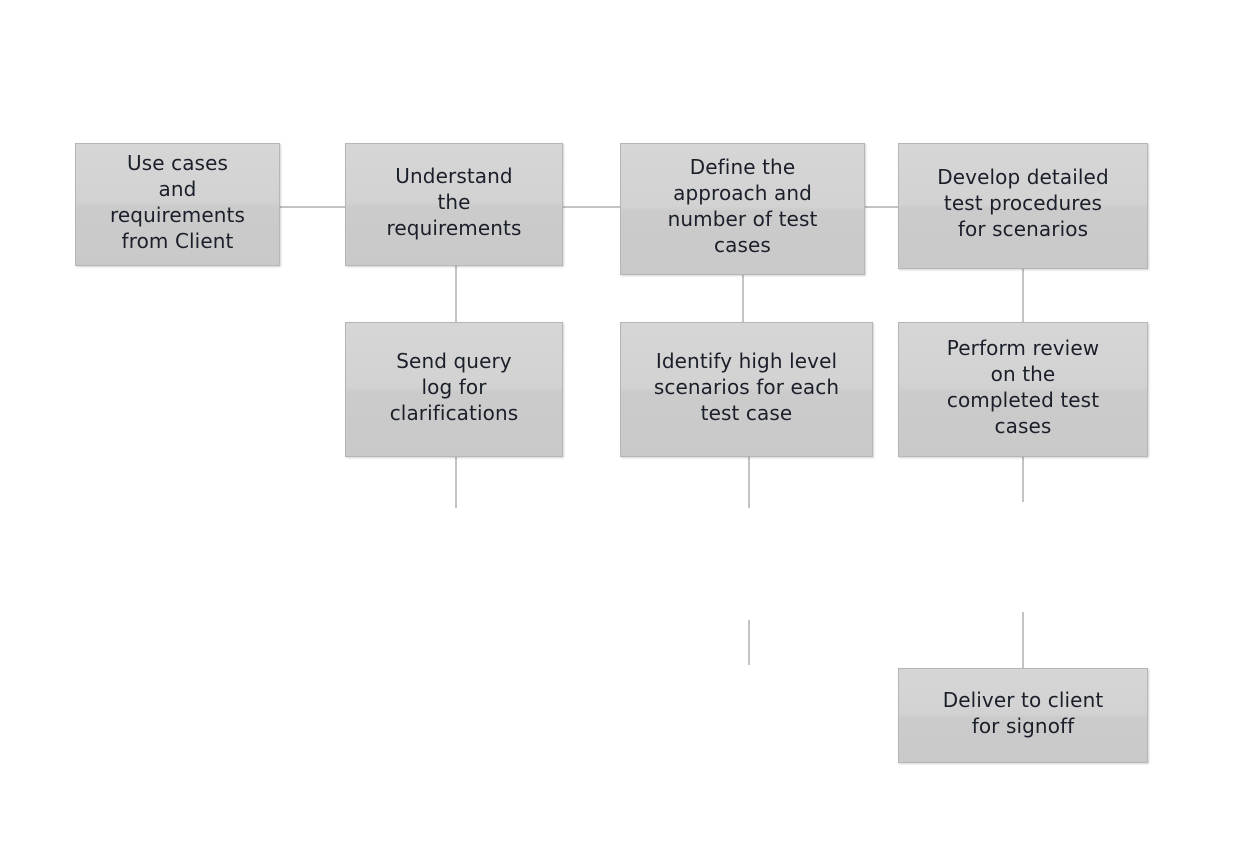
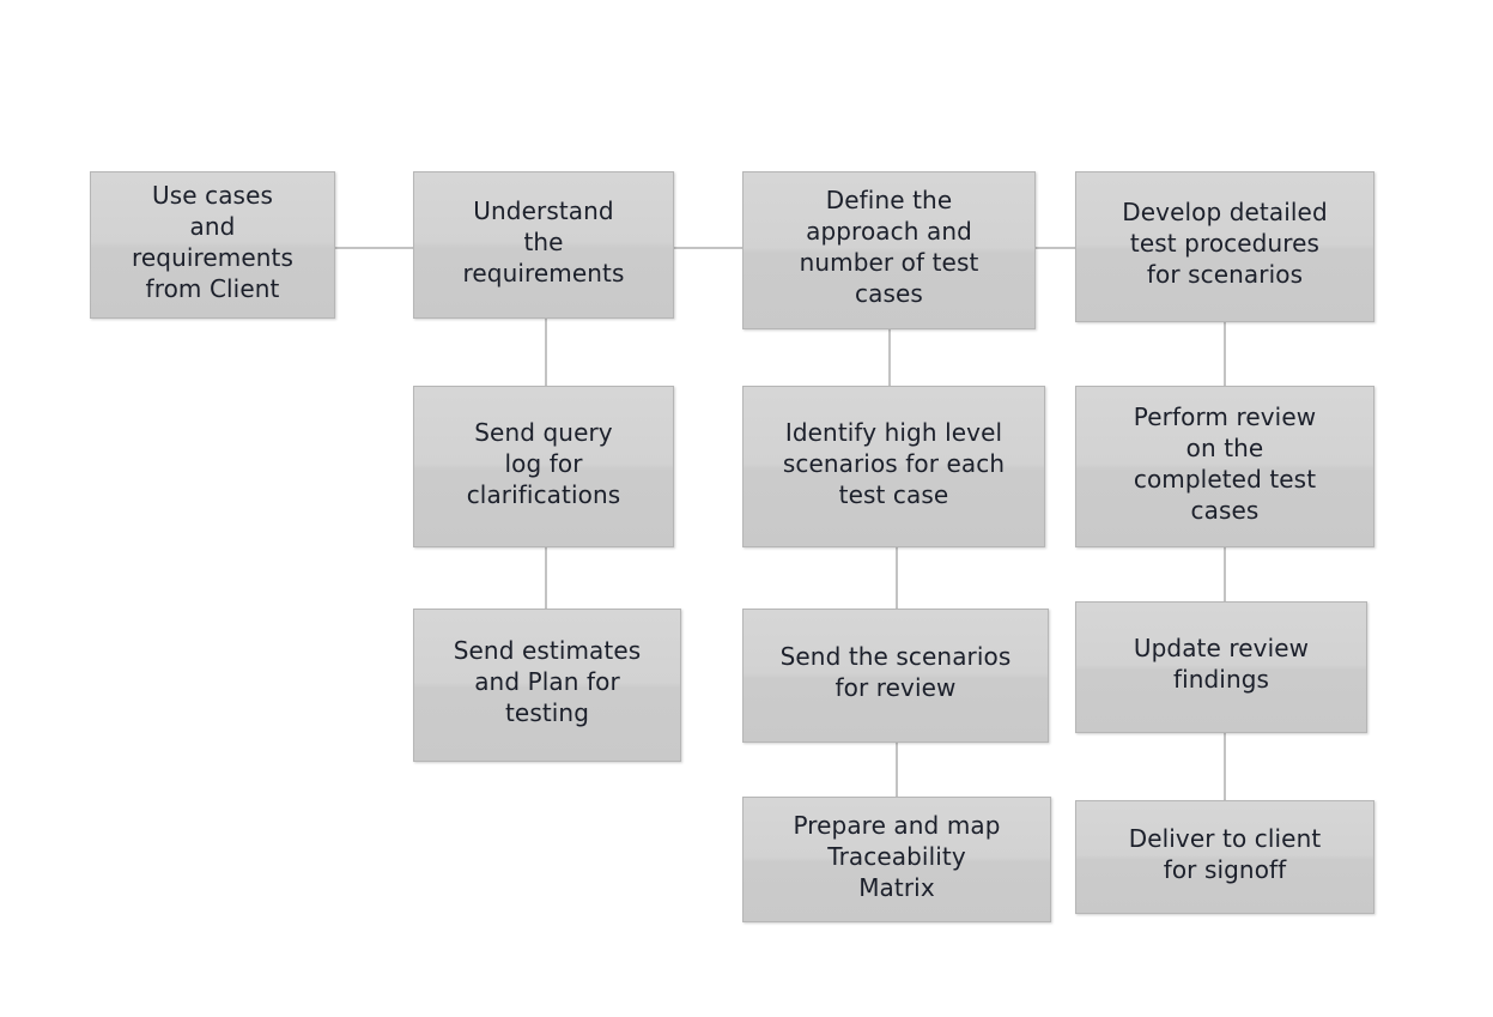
  Use cases
  and
  requirements
  from Client
  Understand
  the
  requirements
  Define the
  approach and
  number of test
  cases
  Develop detailed
  test procedures
  for scenarios
  Send query
  log for
  clarifications
  Identify high level
  scenarios for each
  test case
  Perform review
  on the
  completed test
  cases
+ Send estimates
+ and Plan for
+ testing
+ Send the scenarios
+ for review
+ Update review
+ findings
+ Prepare and map
+ Traceability
+ Matrix
  Deliver to client
  for signoff
